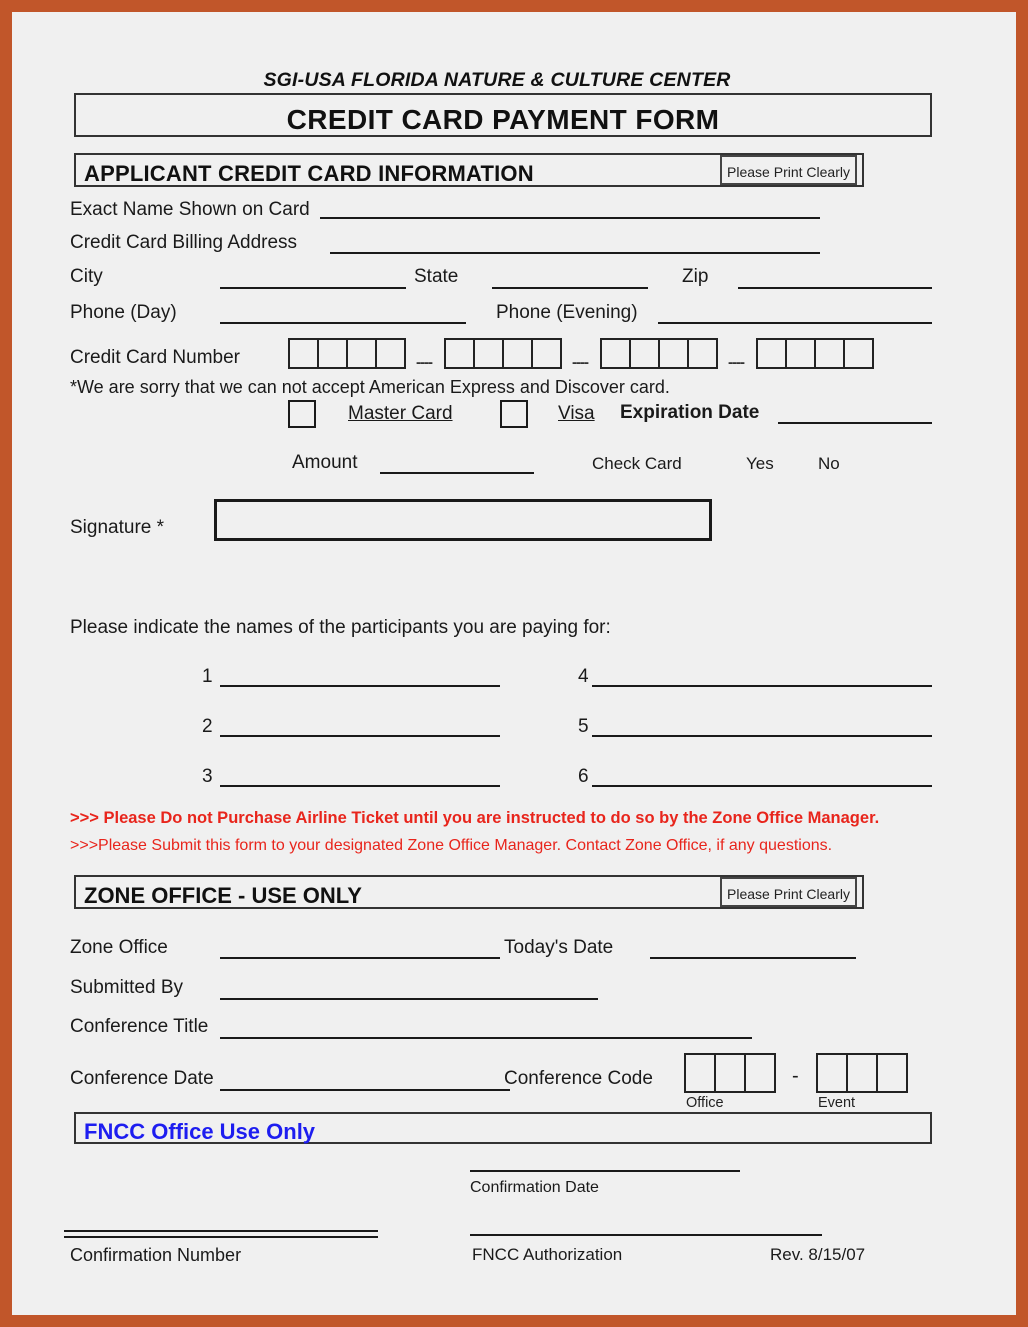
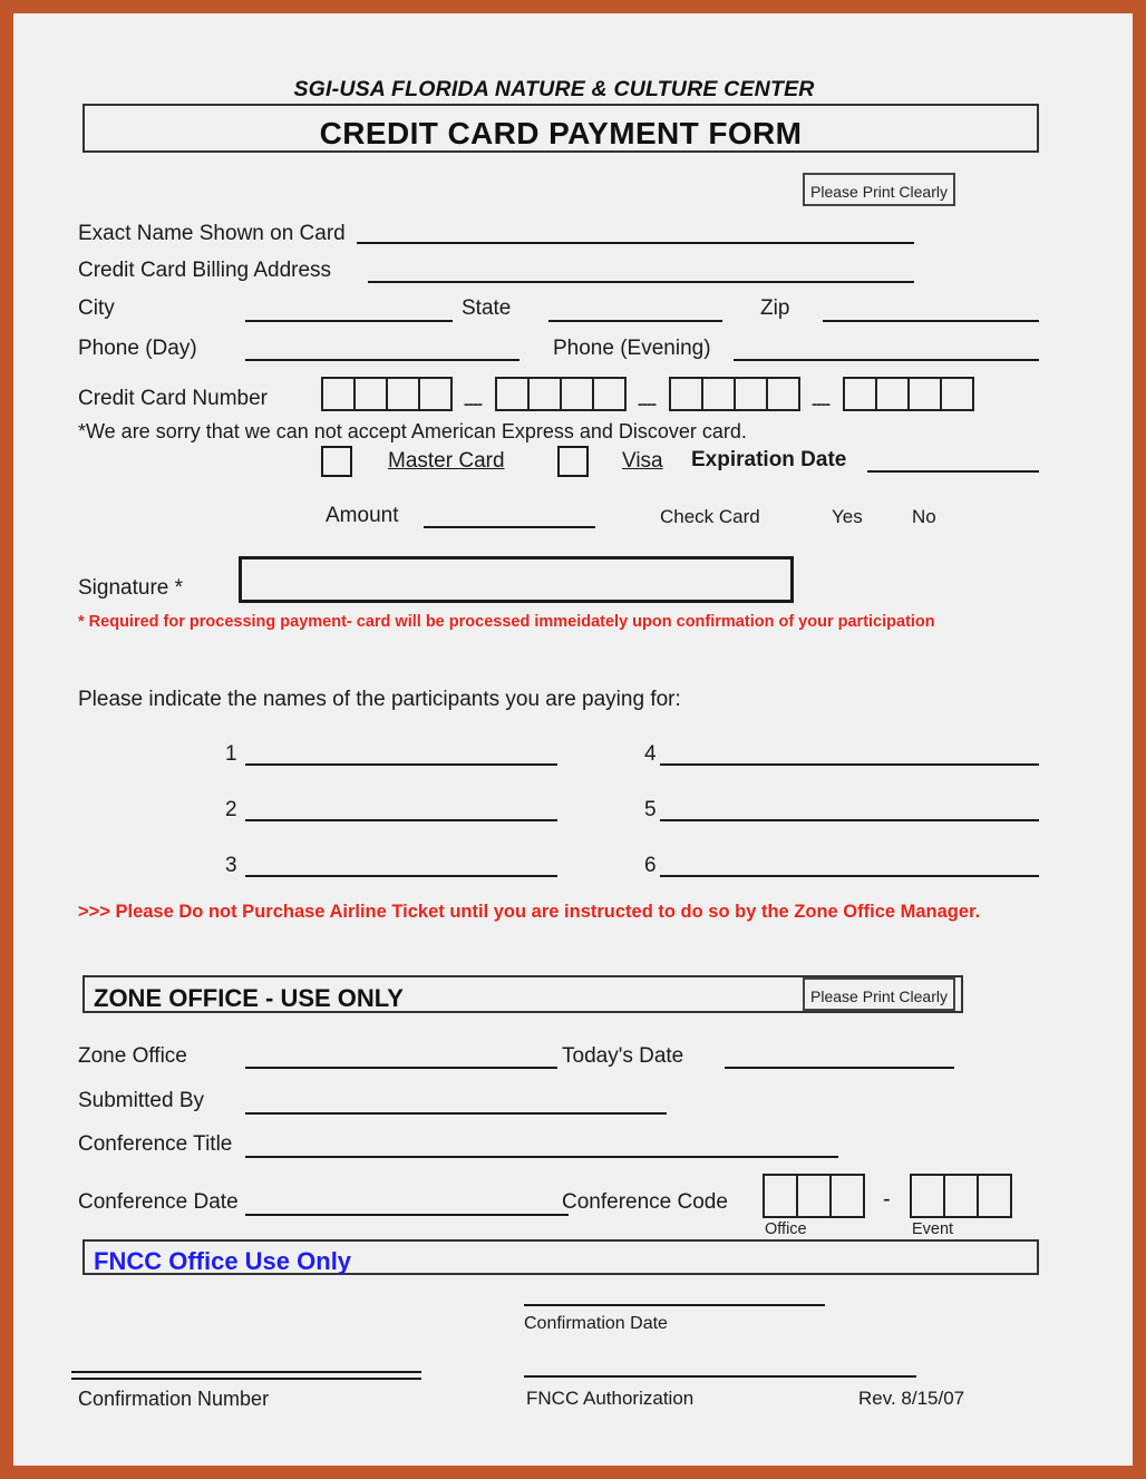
  SGI-USA FLORIDA NATURE & CULTURE CENTER
  CREDIT CARD PAYMENT FORM
- APPLICANT CREDIT CARD INFORMATION
  Please Print Clearly
  Exact Name Shown on Card
  Credit Card Billing Address
  City
  State
  Zip
  Phone (Day)
  Phone (Evening)
  Credit Card Number
  ----
  ----
  ----
  *We are sorry that we can not accept American Express and Discover card.
  Master Card
  Visa
  Expiration Date
  Amount
  Check Card
  Yes
  No
  Signature *
+ * Required for processing payment- card will be processed immeidately upon confirmation of your participation
  Please indicate the names of the participants you are paying for:
  1
  2
  3
  4
  5
  6
  >>> Please Do not Purchase Airline Ticket until you are instructed to do so by the Zone Office Manager.
- >>>Please Submit this form to your designated Zone Office Manager. Contact Zone Office, if any questions.
  ZONE OFFICE - USE ONLY
  Please Print Clearly
  Zone Office
  Today's Date
  Submitted By
  Conference Title
  Conference Date
  Conference Code
  -
  Office
  Event
  FNCC Office Use Only
  Confirmation Date
  Confirmation Number
  FNCC Authorization
  Rev. 8/15/07
